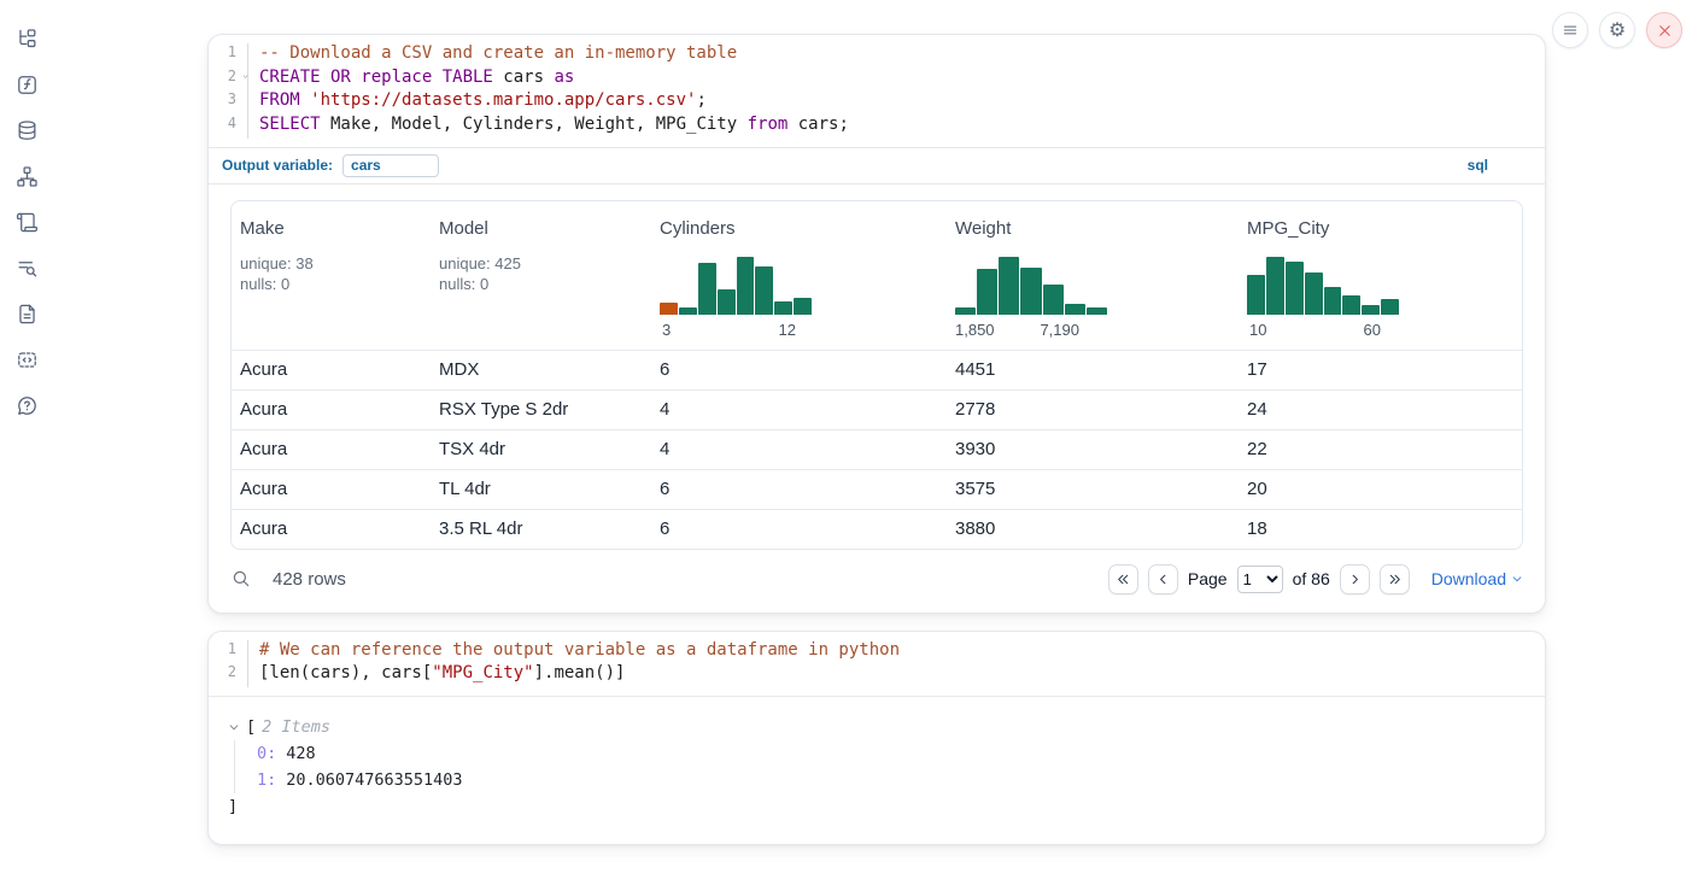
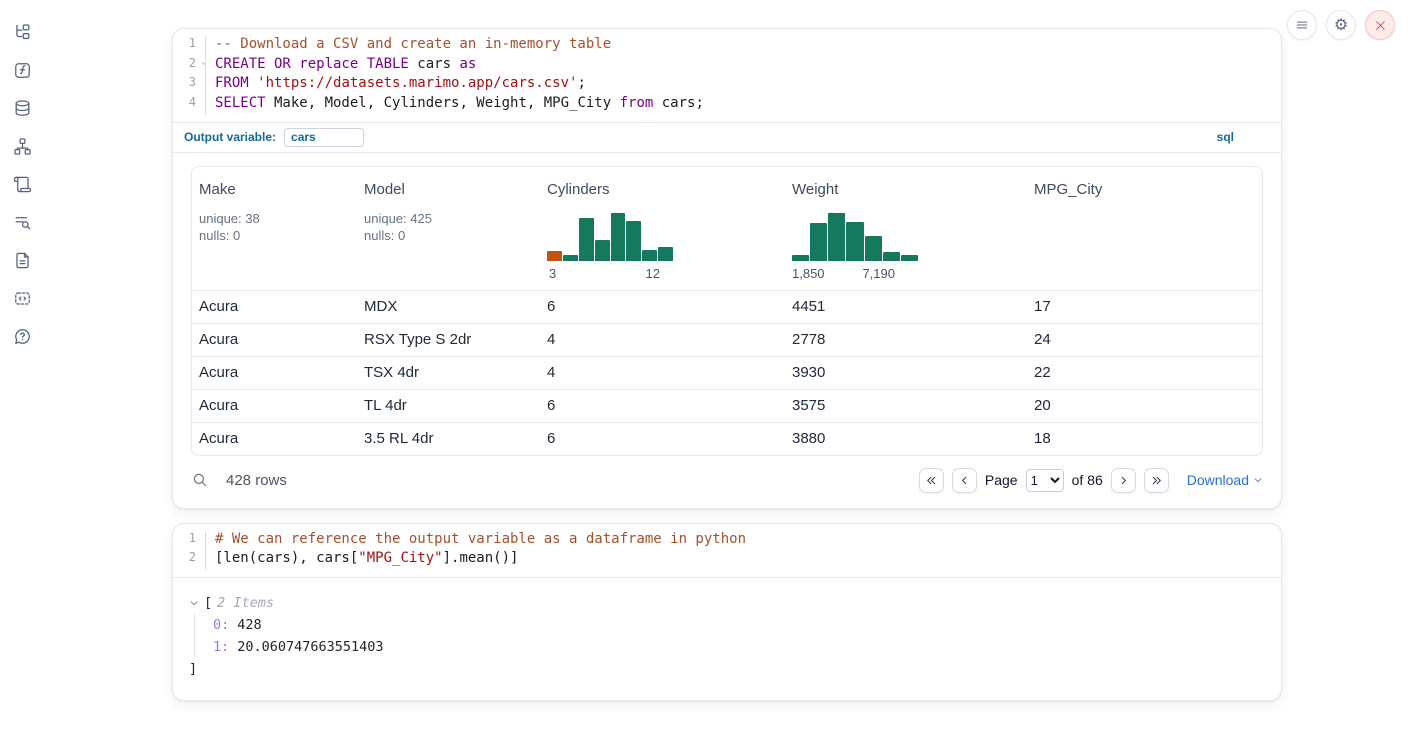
  ⚙
  1
  2
  ⌄
  3
  4
  -- Download a CSV and create an in-memory table
  CREATE OR replace TABLE cars as
  FROM 'https://datasets.marimo.app/cars.csv';
  SELECT Make, Model, Cylinders, Weight, MPG_City from cars;
  Output variable:
  cars
  sql
  Make
  unique: 38
  nulls: 0
  Model
  unique: 425
  nulls: 0
  Cylinders
  3
  12
  Weight
  1,850
  7,190
  MPG_City
- 10
- 60
  Acura
  MDX
  6
  4451
  17
  Acura
  RSX Type S 2dr
  4
  2778
  24
  Acura
  TSX 4dr
  4
  3930
  22
  Acura
  TL 4dr
  6
  3575
  20
  Acura
  3.5 RL 4dr
  6
  3880
  18
  428 rows
  Page
  1
  of 86
  Download
  1
  2
  # We can reference the output variable as a dataframe in python
  [len(cars), cars["MPG_City"].mean()]
  [
  2 Items
  0:
  428
  1:
  20.060747663551403
  ]
